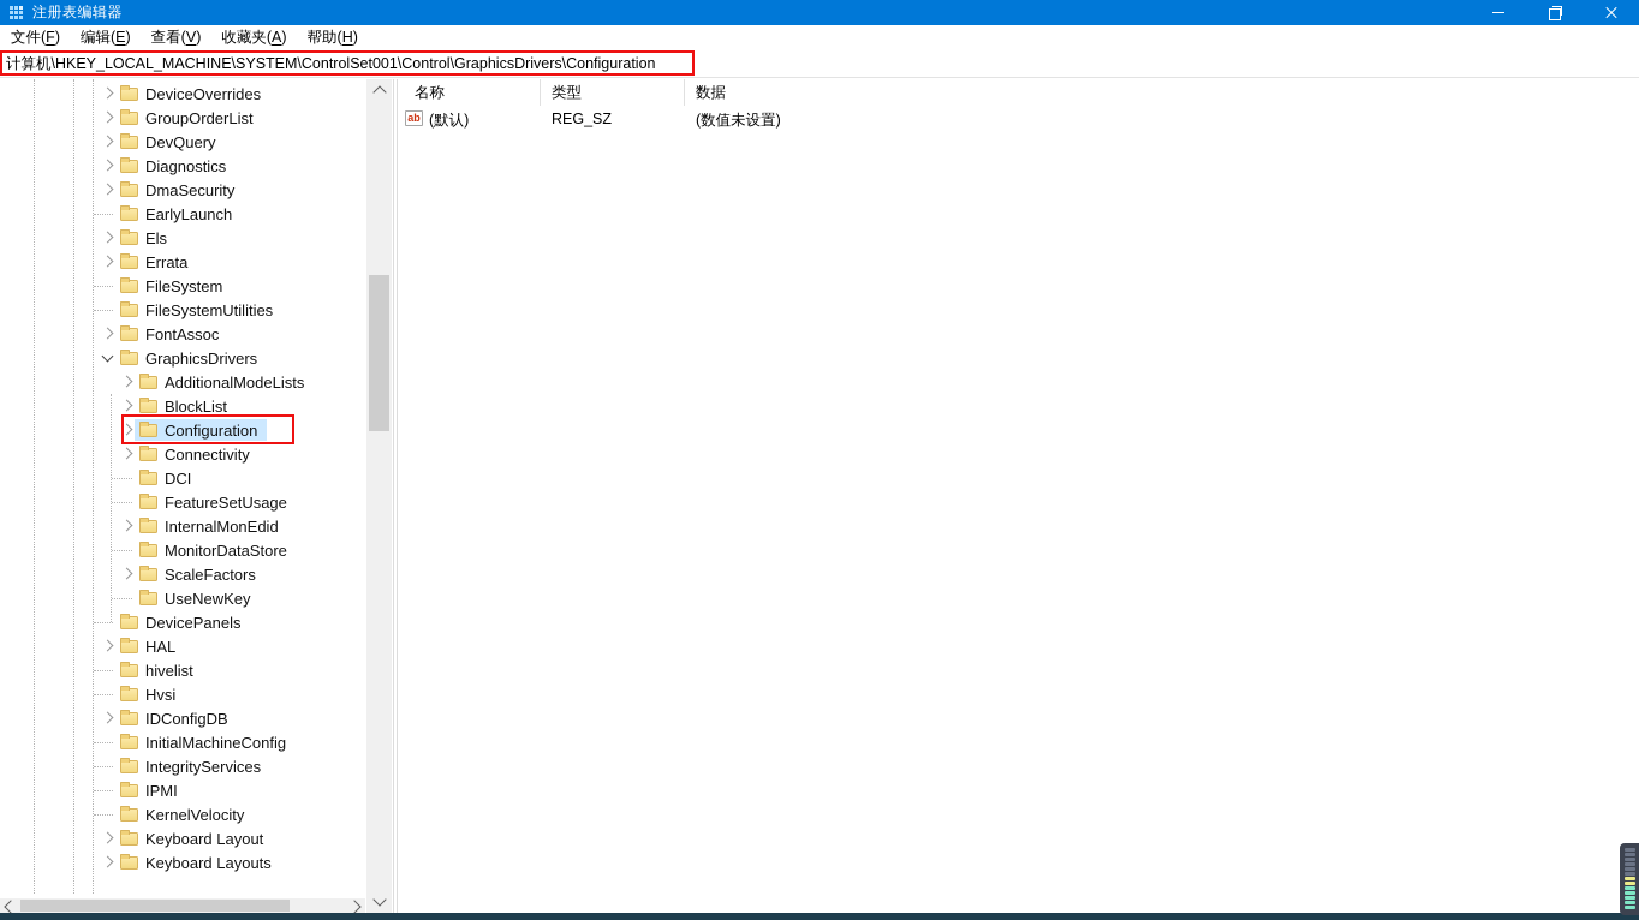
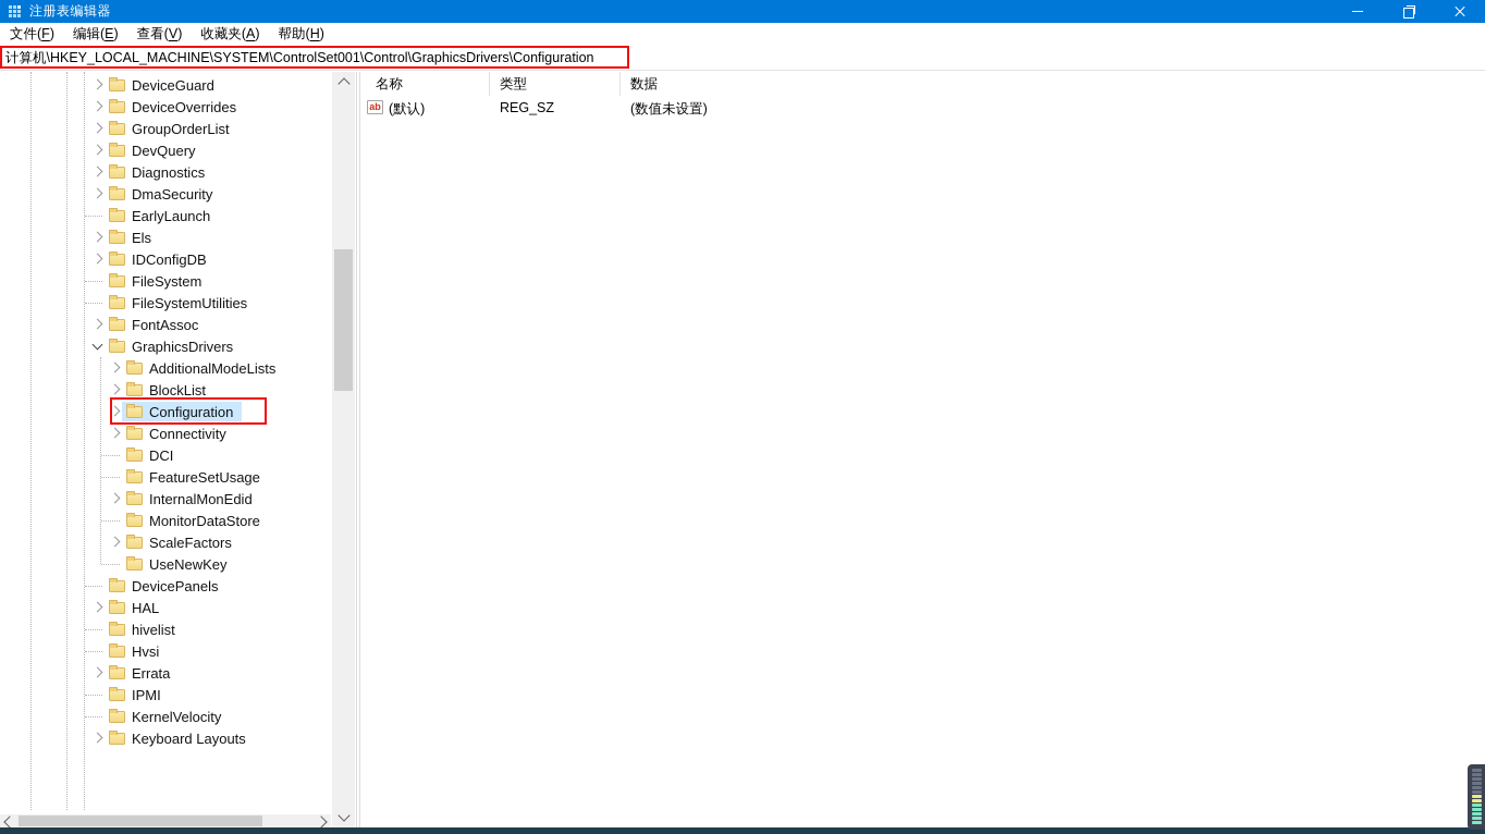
  注册表编辑器
  文件(F)
  编辑(E)
  查看(V)
  收藏夹(A)
  帮助(H)
  计算机\HKEY_LOCAL_MACHINE\SYSTEM\ControlSet001\Control\GraphicsDrivers\Configuration
+ DeviceGuard
  DeviceOverrides
  GroupOrderList
  DevQuery
  Diagnostics
  DmaSecurity
  EarlyLaunch
  Els
- Errata
+ IDConfigDB
  FileSystem
  FileSystemUtilities
  FontAssoc
  GraphicsDrivers
  AdditionalModeLists
  BlockList
  Configuration
  Connectivity
  DCI
  FeatureSetUsage
  InternalMonEdid
  MonitorDataStore
  ScaleFactors
  UseNewKey
  DevicePanels
  HAL
  hivelist
  Hvsi
- IDConfigDB
+ Errata
- InitialMachineConfig
- IntegrityServices
  IPMI
  KernelVelocity
- Keyboard Layout
  Keyboard Layouts
  名称
  类型
  数据
  ab
  (默认)
  REG_SZ
  (数值未设置)
